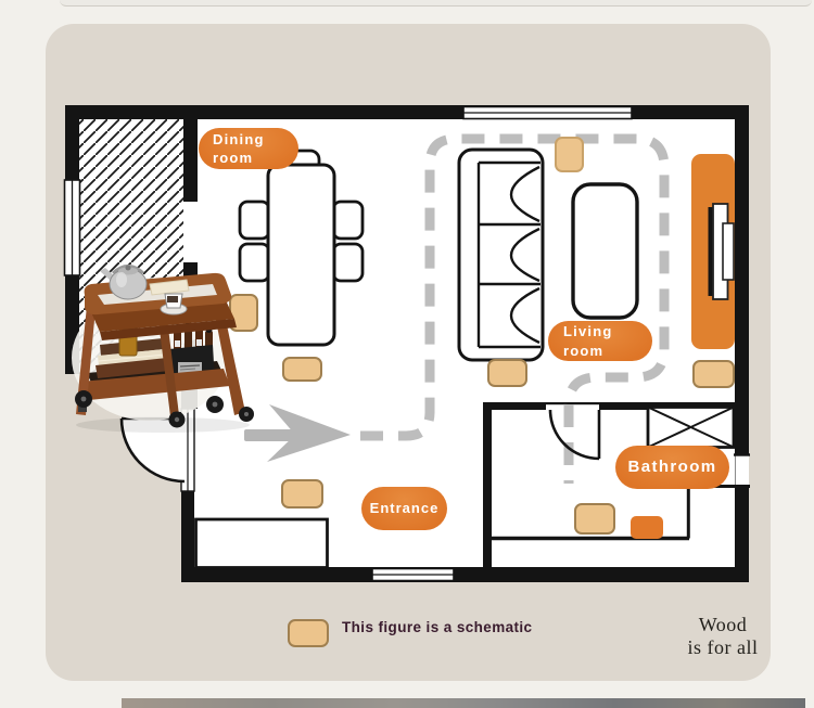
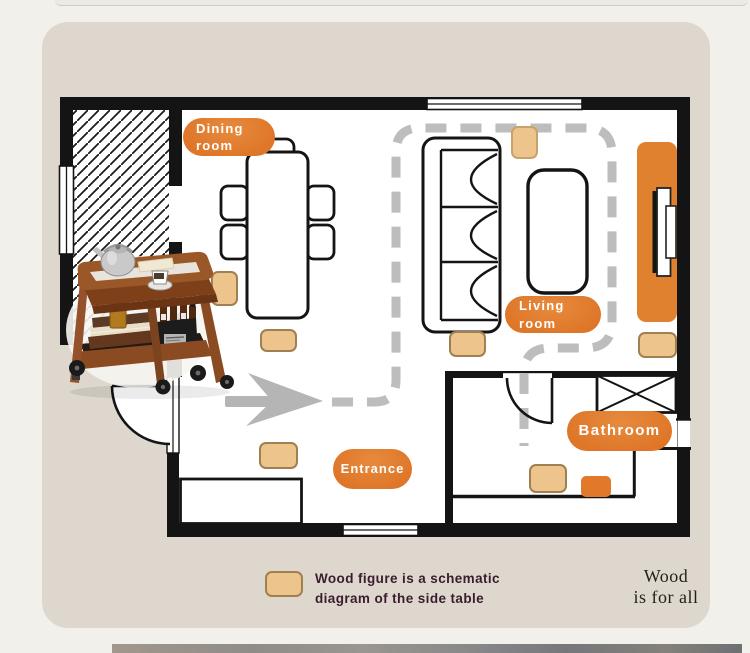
  Dining
  room
  Living
  room
  Bathroom
  Entrance
- This figure is a schematic
+ Wood figure is a schematic
+ diagram of the side table
  Wood
  is for all
